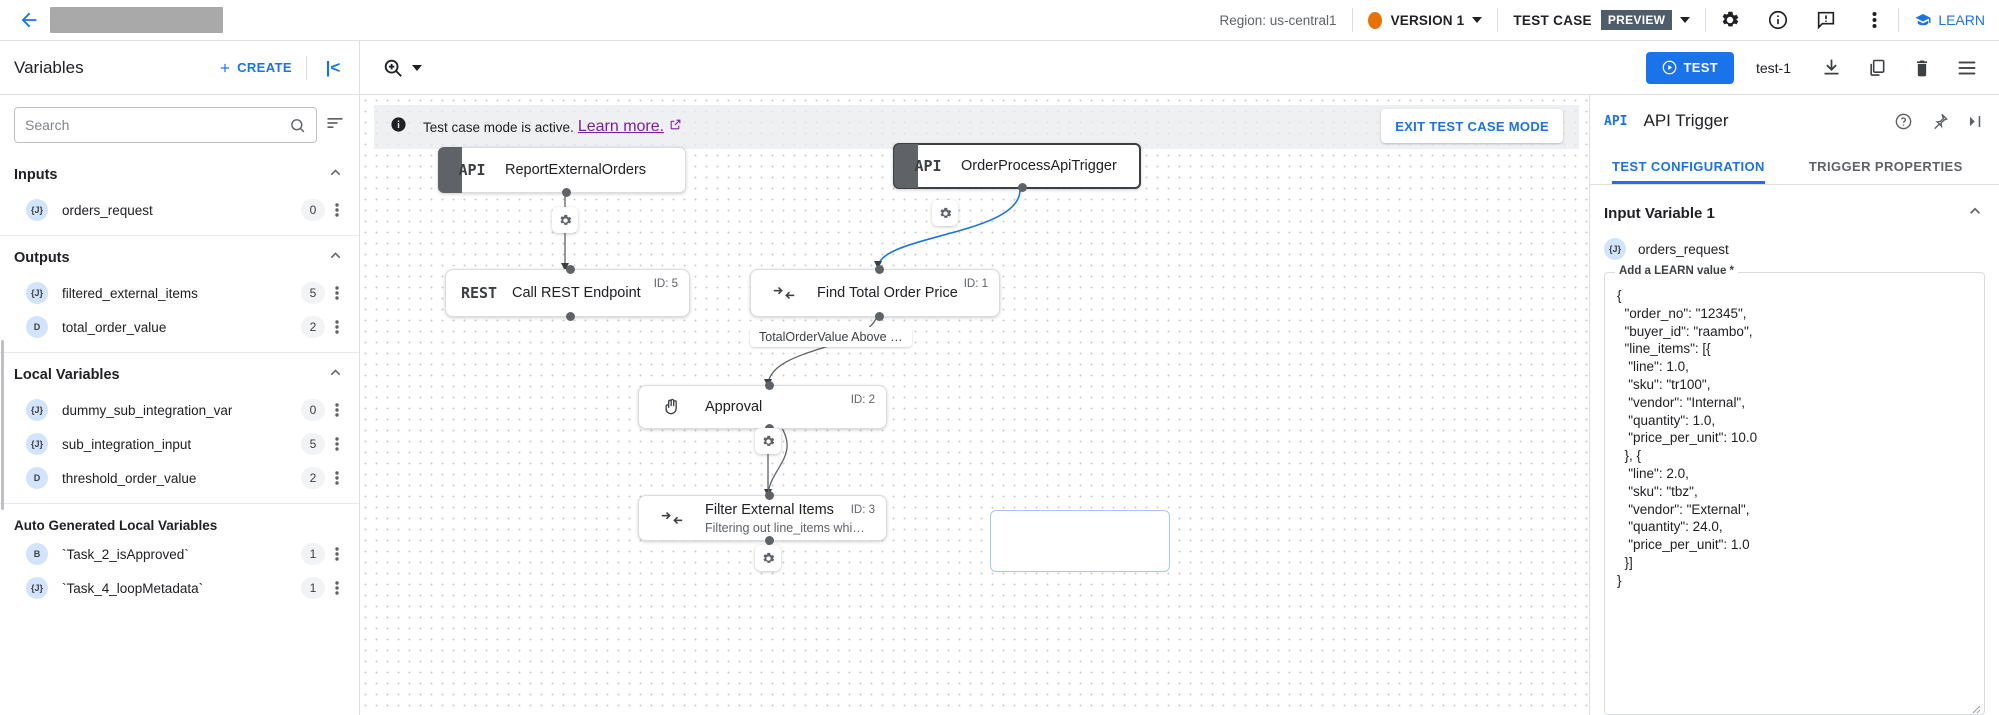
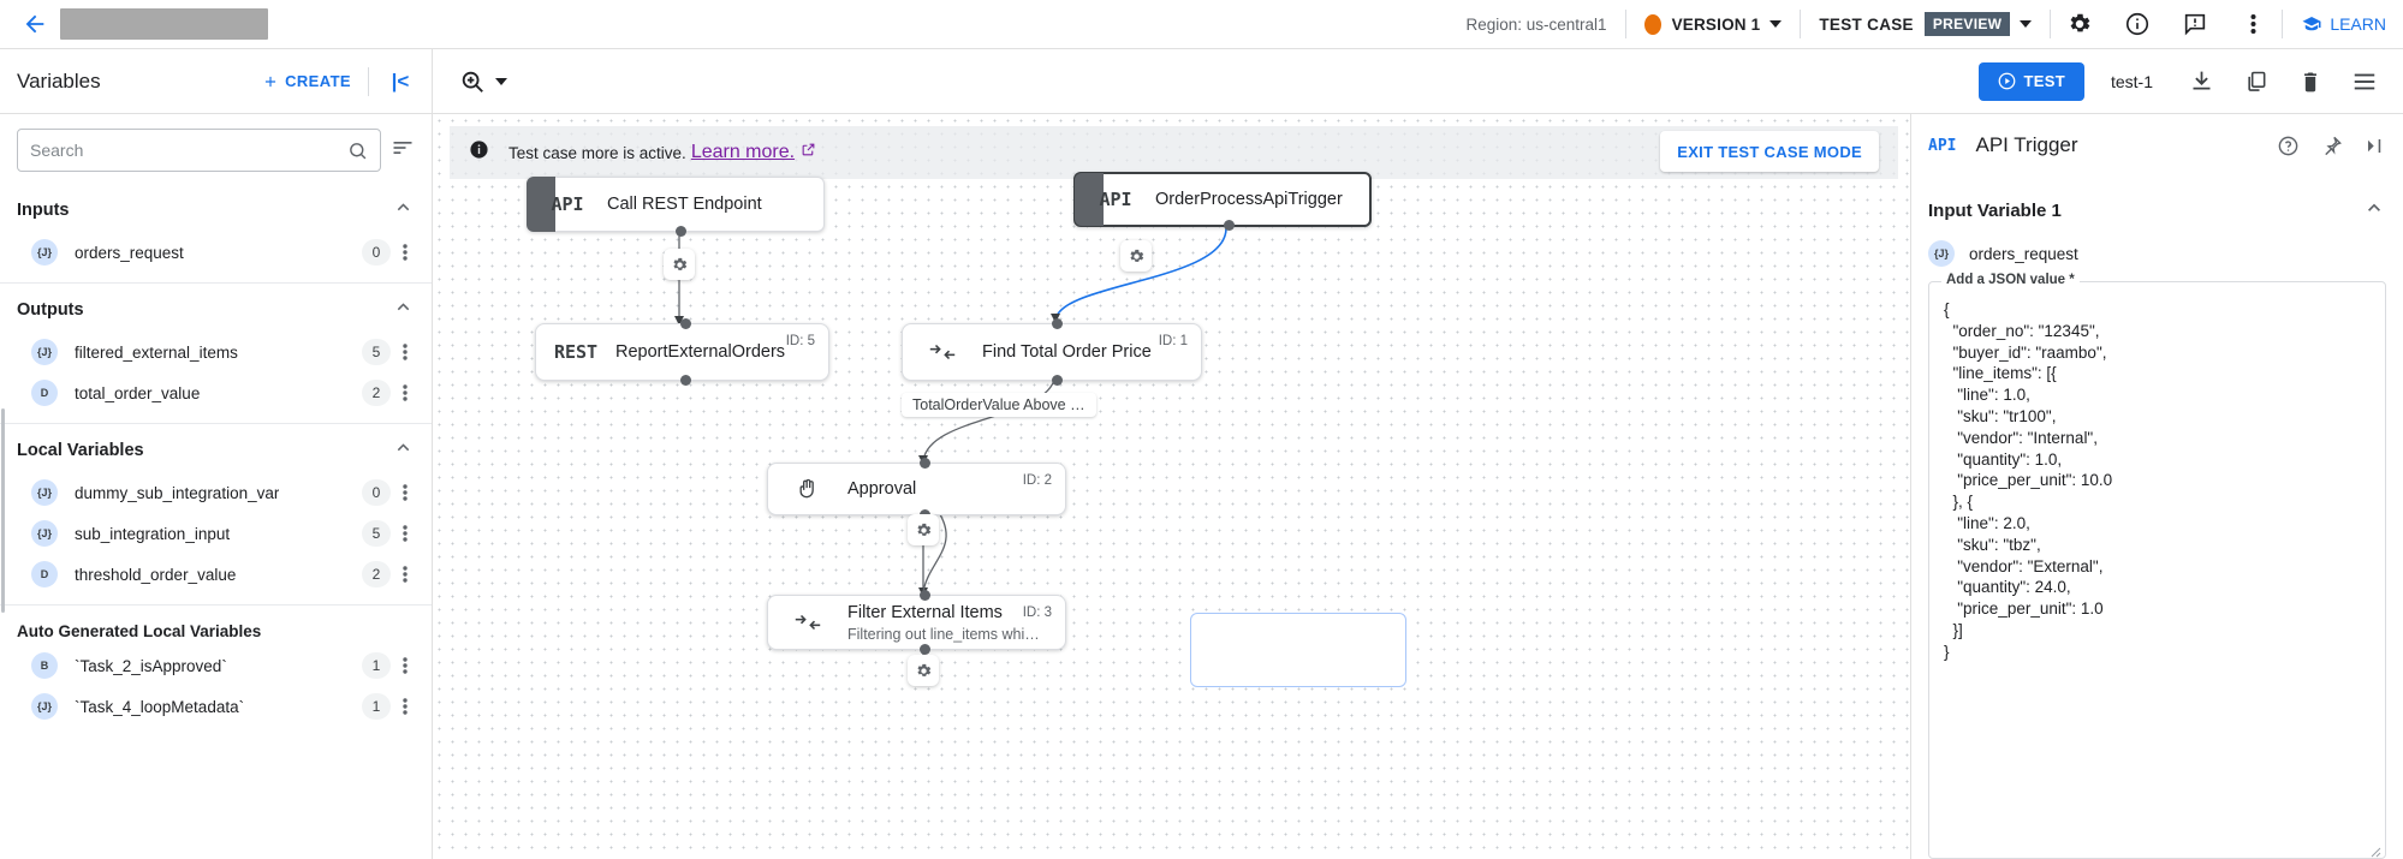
  Region: us-central1
  VERSION 1
  TEST CASE
  PREVIEW
  LEARN
  Variables
  CREATE
  |<
  TEST
  test-1
  Search
  Inputs
  {J}
  orders_request
  0
  Outputs
  {J}
  filtered_external_items
  5
  D
  total_order_value
  2
  Local Variables
  {J}
  dummy_sub_integration_var
  0
  {J}
  sub_integration_input
  5
  D
  threshold_order_value
  2
  Auto Generated Local Variables
  B
  `Task_2_isApproved`
  1
  {J}
  `Task_4_loopMetadata`
  1
- Test case mode is active.
+ Test case more is active.
  Learn more.
  EXIT TEST CASE MODE
  API
- ReportExternalOrders
+ Call REST Endpoint
  API
  OrderProcessApiTrigger
  REST
- Call REST Endpoint
+ ReportExternalOrders
  ID: 5
  Find Total Order Price
  ID: 1
  TotalOrderValue Above …
  Approval
  ID: 2
  Filter External Items
  Filtering out line_items whi…
  ID: 3
  API
  API Trigger
- TEST CONFIGURATION
- TRIGGER PROPERTIES
  Input Variable 1
  {J}
  orders_request
- Add a LEARN value *
+ Add a JSON value *
  {
  "order_no": "12345",
  "buyer_id": "raambo",
  "line_items": [{
  "line": 1.0,
  "sku": "tr100",
  "vendor": "Internal",
  "quantity": 1.0,
  "price_per_unit": 10.0
  }, {
  "line": 2.0,
  "sku": "tbz",
  "vendor": "External",
  "quantity": 24.0,
  "price_per_unit": 1.0
  }]
  }
